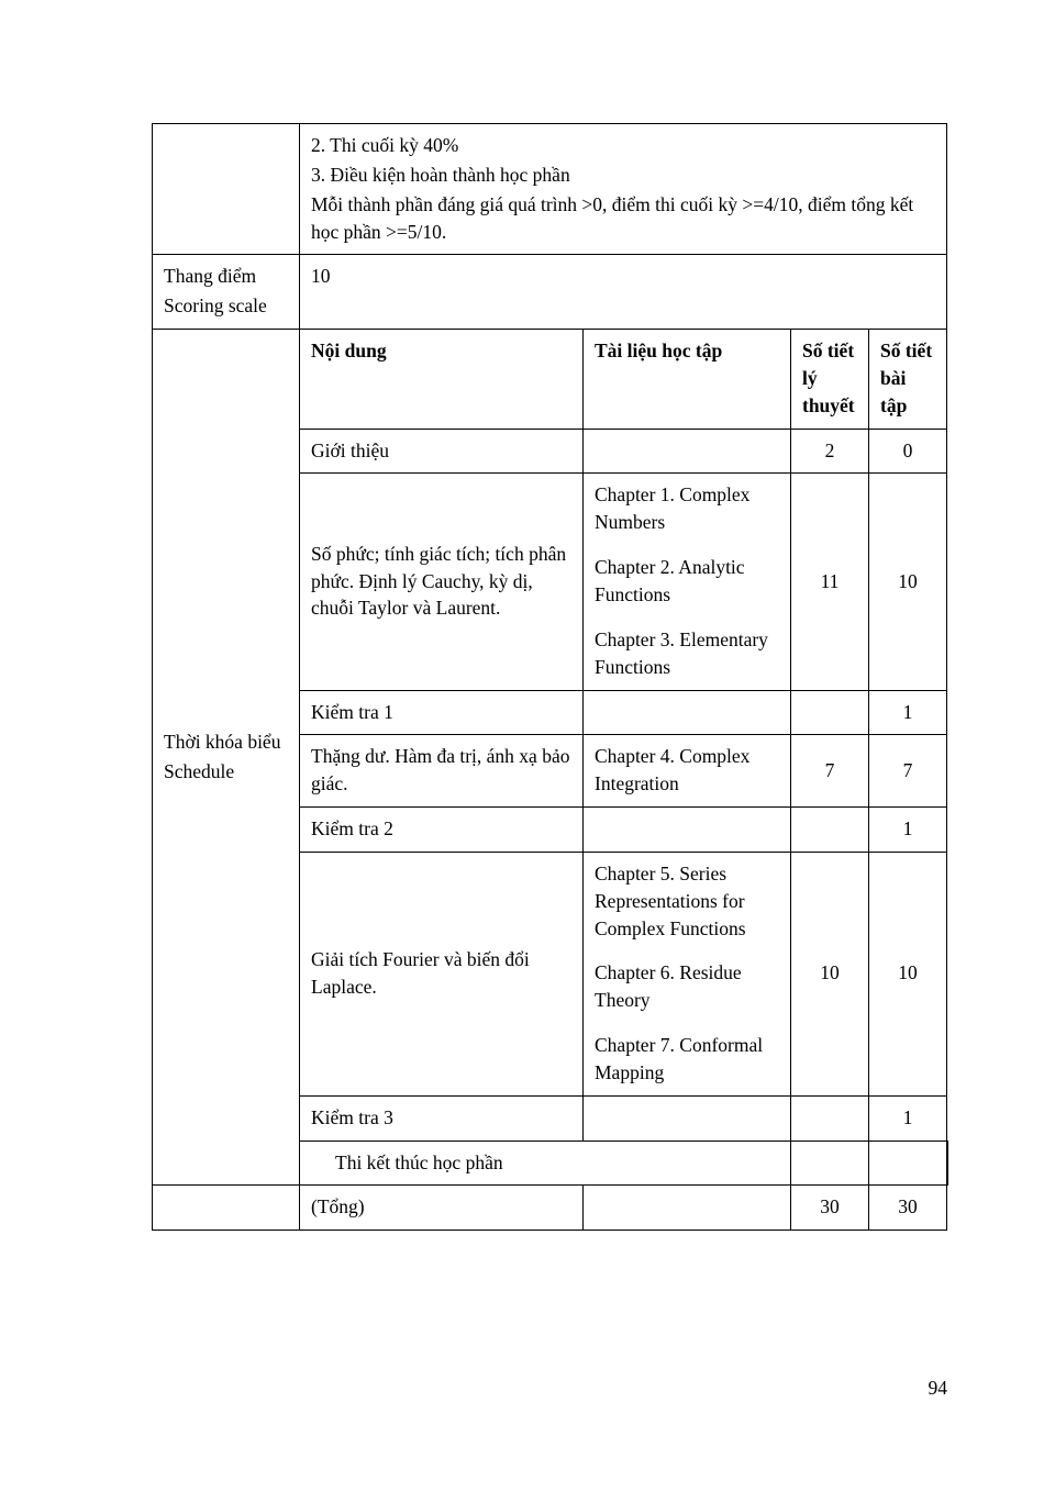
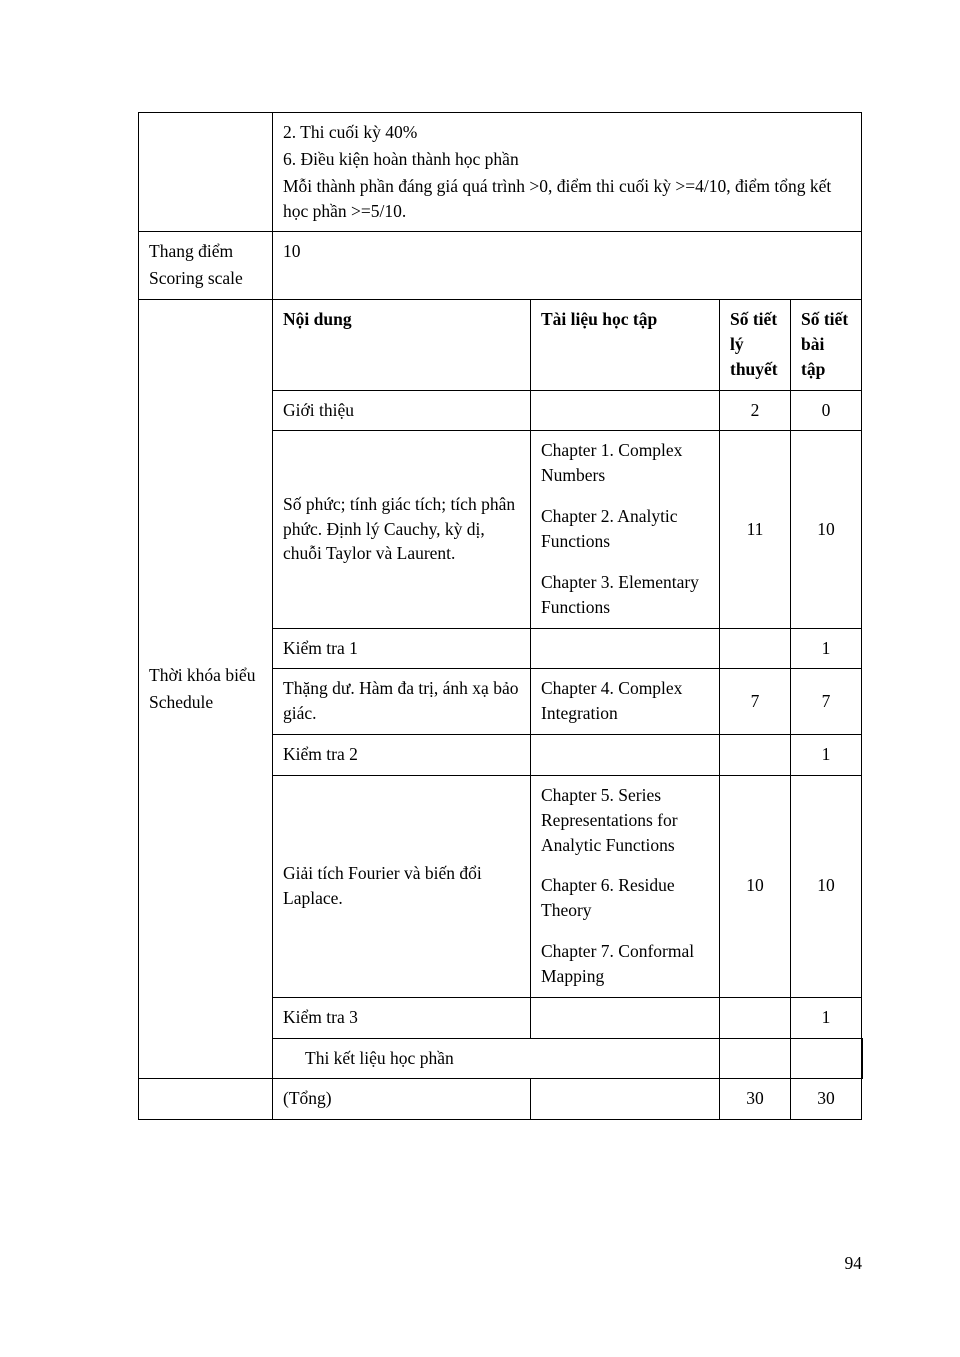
- 	2. Thi cuối kỳ 40% 3. Điều kiện hoàn thành học phần Mỗi thành phần đáng giá quá trình >0, điểm thi cuối kỳ >=4/10, điểm tổng kết học phần >=5/10.
+ 	2. Thi cuối kỳ 40% 6. Điều kiện hoàn thành học phần Mỗi thành phần đáng giá quá trình >0, điểm thi cuối kỳ >=4/10, điểm tổng kết học phần >=5/10.
  Thang điểm Scoring scale	10
  Thời khóa biểu Schedule	Nội dung	Tài liệu học tập	Số tiết lý thuyết	Số tiết bài tập
  Giới thiệu		2	0
  Số phức; tính giác tích; tích phân phức. Định lý Cauchy, kỳ dị, chuỗi Taylor và Laurent.	Chapter 1. Complex Numbers Chapter 2. Analytic Functions Chapter 3. Elementary Functions	11	10
  Kiểm tra 1			1
  Thặng dư. Hàm đa trị, ánh xạ bảo giác.	Chapter 4. Complex Integration	7	7
  Kiểm tra 2			1
- Giải tích Fourier và biến đổi Laplace.	Chapter 5. Series Representations for Complex Functions Chapter 6. Residue Theory Chapter 7. Conformal Mapping	10	10
+ Giải tích Fourier và biến đổi Laplace.	Chapter 5. Series Representations for Analytic Functions Chapter 6. Residue Theory Chapter 7. Conformal Mapping	10	10
  Kiểm tra 3			1
- Thi kết thúc học phần
+ Thi kết liệu học phần
  	(Tổng)		30	30
  94
